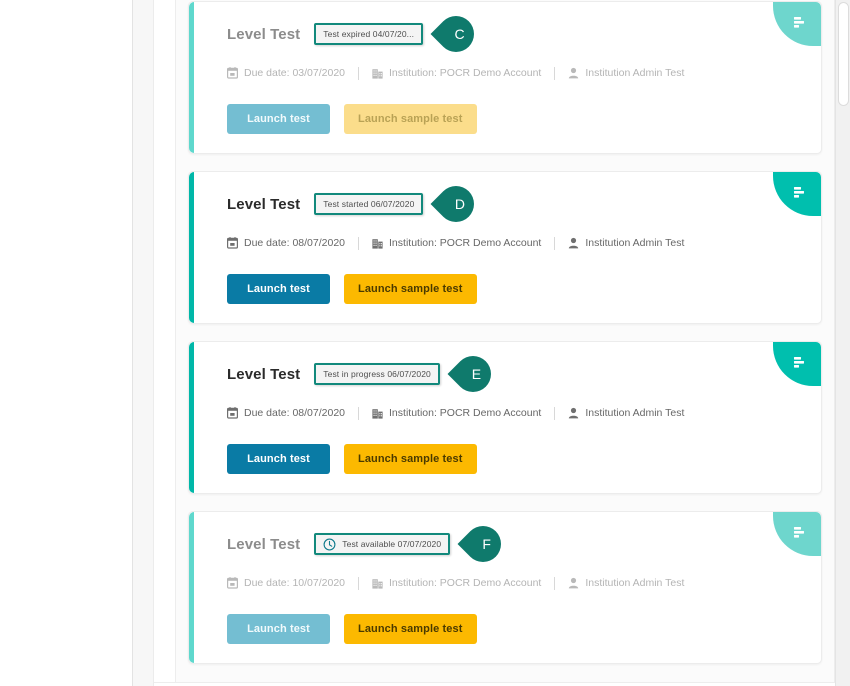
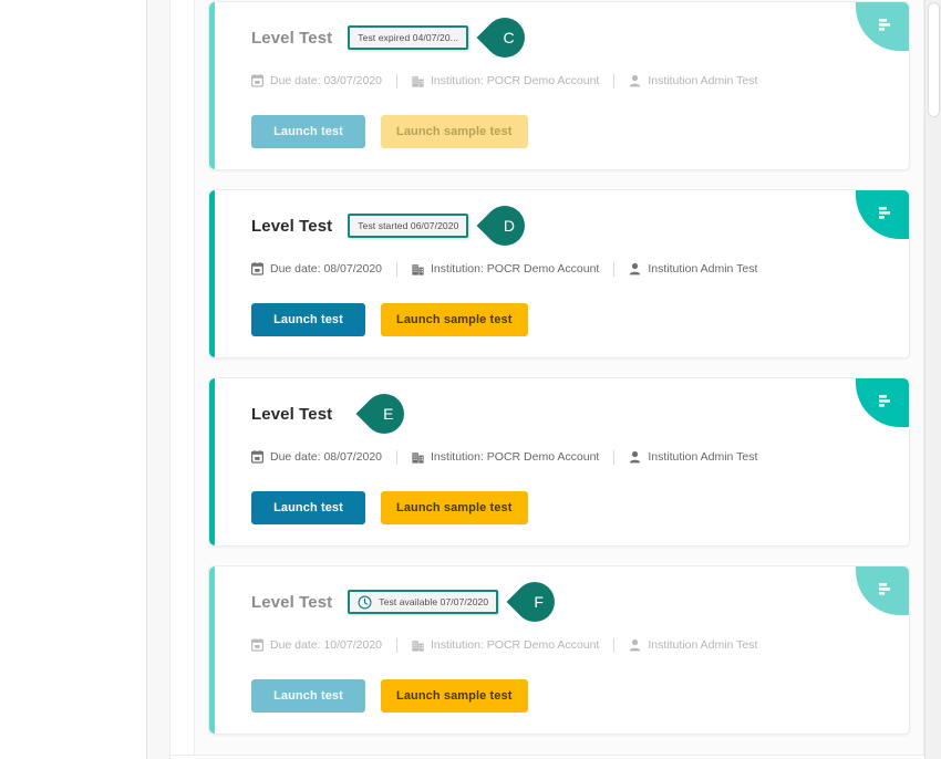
  Level Test
  Test expired 04/07/20...
  C
  Due date: 03/07/2020
  Institution: POCR Demo Account
  Institution Admin Test
  Launch test
  Launch sample test
  Level Test
  Test started 06/07/2020
  D
  Due date: 08/07/2020
  Institution: POCR Demo Account
  Institution Admin Test
  Launch test
  Launch sample test
  Level Test
- Test in progress 06/07/2020
  E
  Due date: 08/07/2020
  Institution: POCR Demo Account
  Institution Admin Test
  Launch test
  Launch sample test
  Level Test
  Test available 07/07/2020
  F
  Due date: 10/07/2020
  Institution: POCR Demo Account
  Institution Admin Test
  Launch test
  Launch sample test
